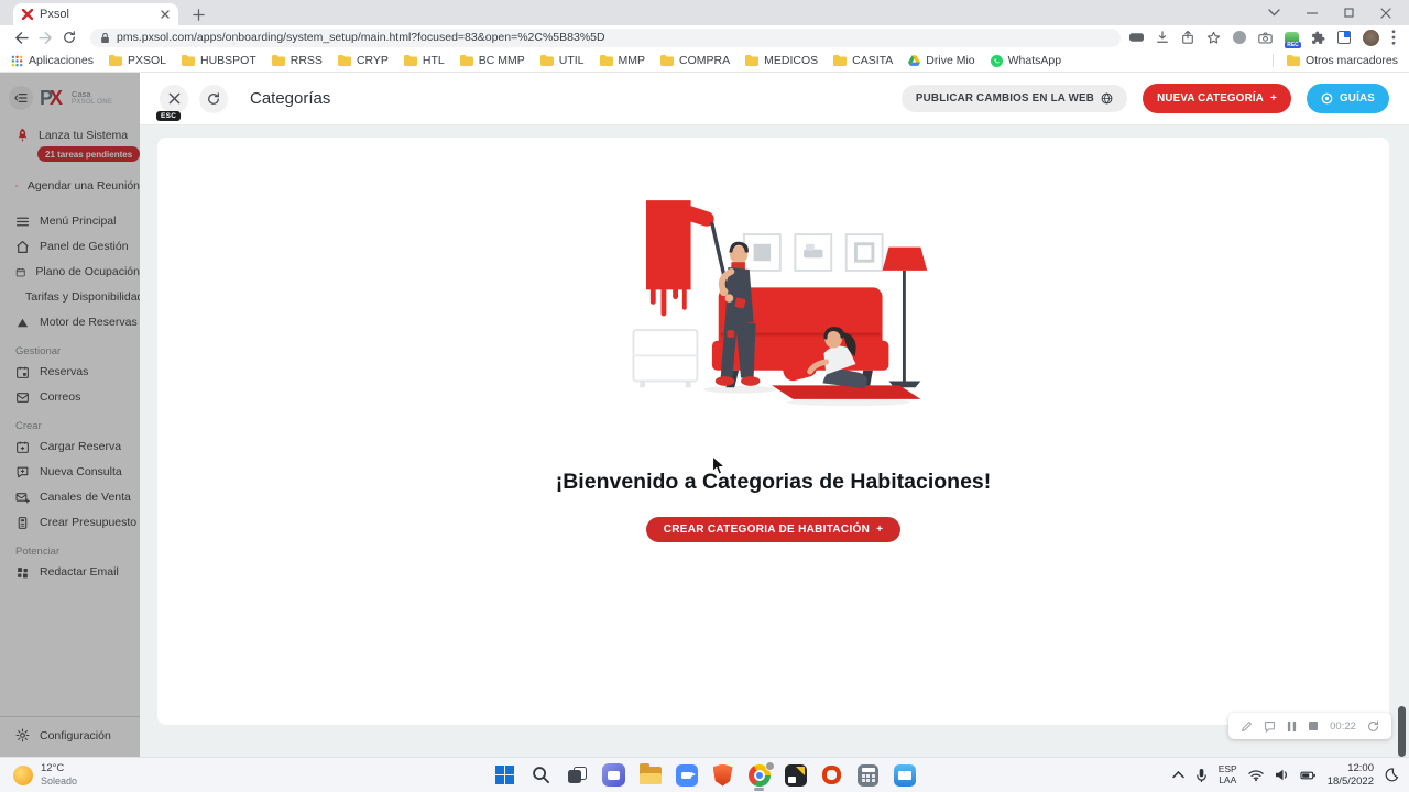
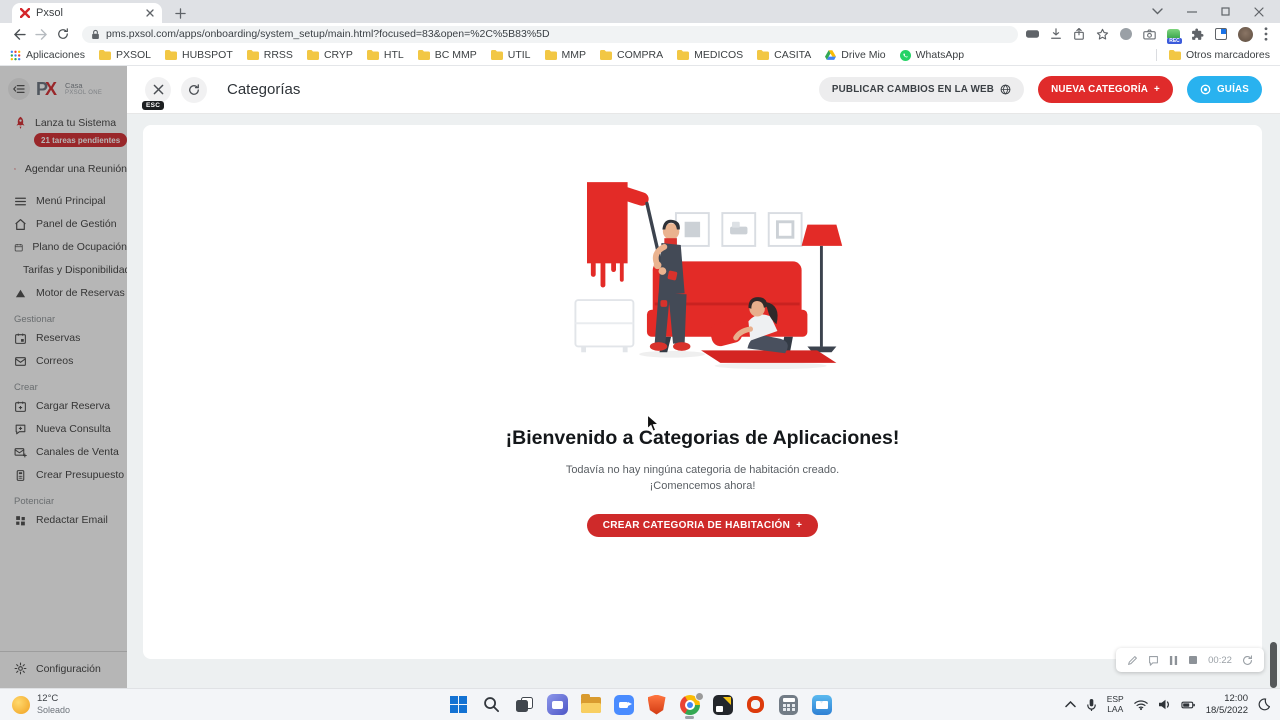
  Pxsol
  pms.pxsol.com/apps/onboarding/system_setup/main.html?focused=83&open=%2C%5B83%5D
  Aplicaciones
  PXSOL
  HUBSPOT
  RRSS
  CRYP
  HTL
  BC MMP
  UTIL
  MMP
  COMPRA
  MEDICOS
  CASITA
  Drive Mio
  WhatsApp
  Otros marcadores
  P
  X
  Casa
  Lanza tu Sistema
  21 tareas pendientes
  Agendar una Reunión
  Menú Principal
  Panel de Gestión
  Plano de Ocupación
  Tarifas y Disponibilida
  Motor de Reservas
  Gestionar
  Reservas
  Correos
  Crear
  Cargar Reserva
  Nueva Consulta
  Canales de Venta
  Crear Presupuesto
  Potenciar
  Redactar Email
  Configuración
  Categorías
  PUBLICAR CAMBIOS EN LA WEB
  NUEVA CATEGORÍA
  +
  GUÍAS
- ¡Bienvenido a Categorias de Habitaciones!
+ ¡Bienvenido a Categorias de Aplicaciones!
+ Todavía no hay ningúna categoria de habitación creado.
+ ¡Comencemos ahora!
  CREAR CATEGORIA DE HABITACIÓN
  +
  00:22
  12°C
  Soleado
  ESP
  LAA
  12:00
  18/5/2022
